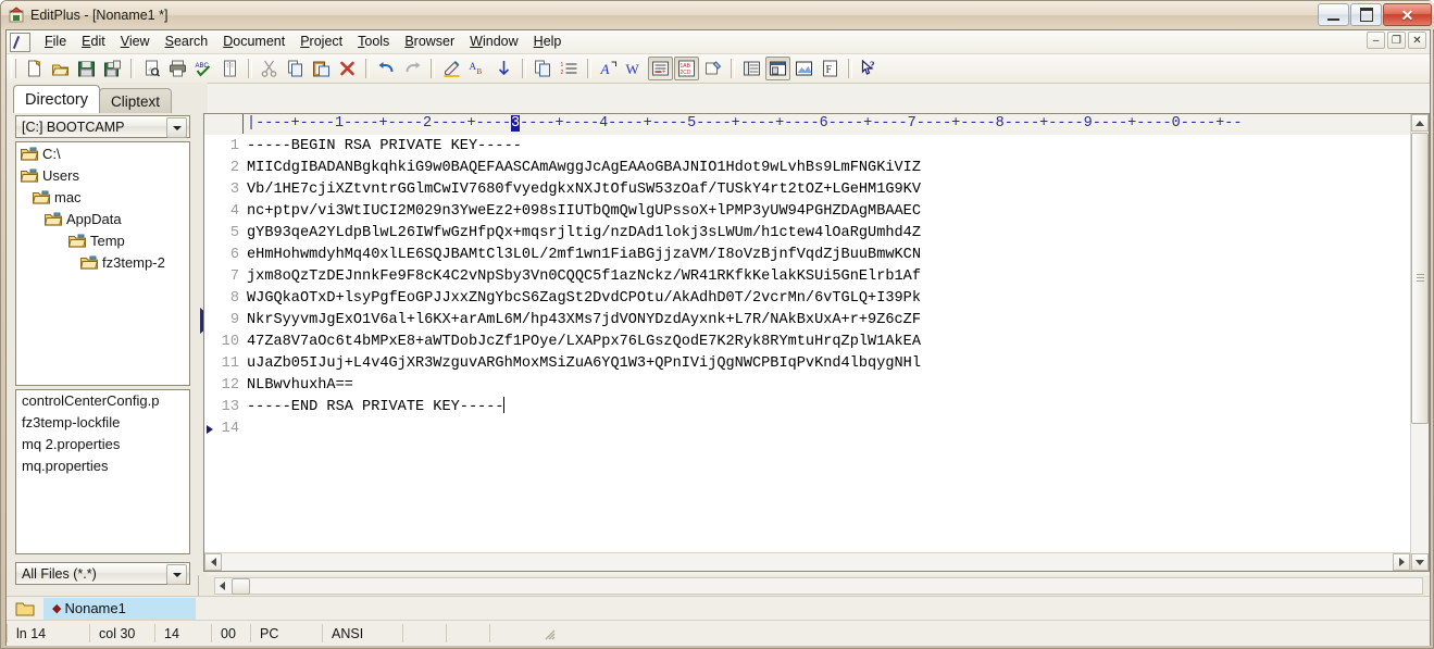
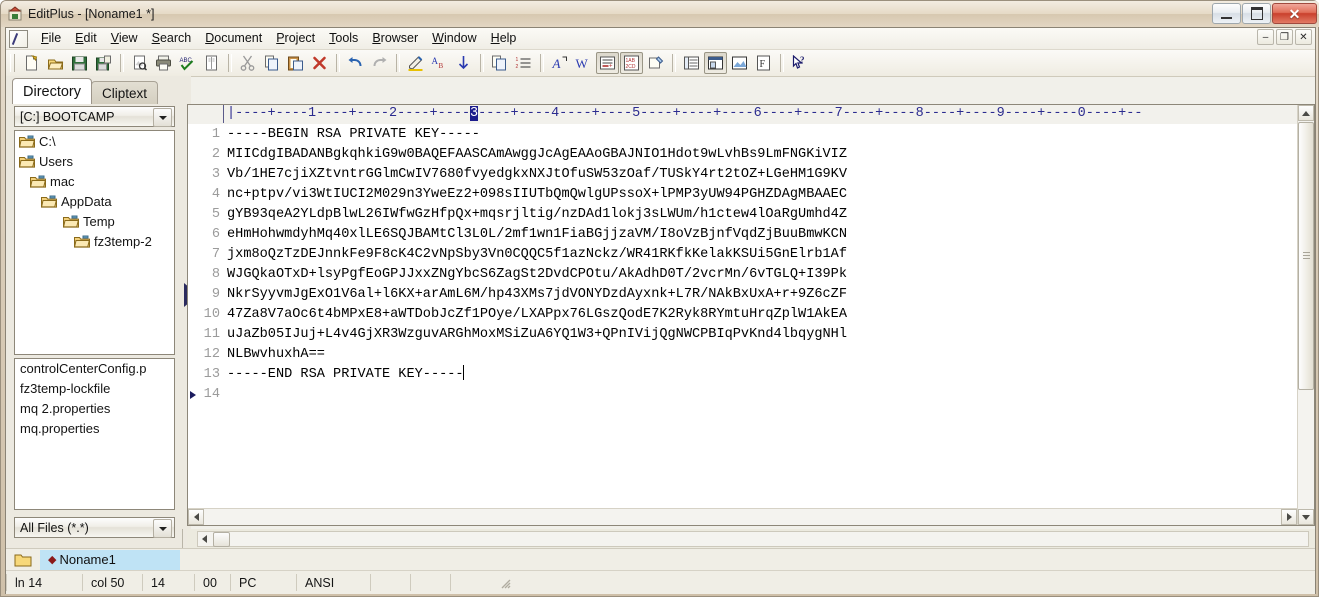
  EditPlus - [Noname1 *]
  ✕
  File
  Edit
  View
  Search
  Document
  Project
  Tools
  Browser
  Window
  Help
  –
  ❐
  ✕
  A
  B
  A
  W
  F
  ?
  Directory
  Cliptext
  [C:] BOOTCAMP
  C:\
  Users
  mac
  AppData
  Temp
  fz3temp-2
  controlCenterConfig.p
  fz3temp-lockfile
  mq 2.properties
  mq.properties
  All Files (*.*)
  |----+----1----+----2----+----3----+----4----+----5----+----+----6----+----7----+----8----+----9----+----0----+--
  1
  2
  3
  4
  5
  6
  7
  8
  9
  10
  11
  12
  13
  14
  -----BEGIN RSA PRIVATE KEY-----
  MIICdgIBADANBgkqhkiG9w0BAQEFAASCAmAwggJcAgEAAoGBAJNIO1Hdot9wLvhBs9LmFNGKiVIZ
  Vb/1HE7cjiXZtvntrGGlmCwIV7680fvyedgkxNXJtOfuSW53zOaf/TUSkY4rt2tOZ+LGeHM1G9KV
  nc+ptpv/vi3WtIUCI2M029n3YweEz2+098sIIUTbQmQwlgUPssoX+lPMP3yUW94PGHZDAgMBAAEC
  gYB93qeA2YLdpBlwL26IWfwGzHfpQx+mqsrjltig/nzDAd1lokj3sLWUm/h1ctew4lOaRgUmhd4Z
  eHmHohwmdyhMq40xlLE6SQJBAMtCl3L0L/2mf1wn1FiaBGjjzaVM/I8oVzBjnfVqdZjBuuBmwKCN
  jxm8oQzTzDEJnnkFe9F8cK4C2vNpSby3Vn0CQQC5f1azNckz/WR41RKfkKelakKSUi5GnElrb1Af
  WJGQkaOTxD+lsyPgfEoGPJJxxZNgYbcS6ZagSt2DvdCPOtu/AkAdhD0T/2vcrMn/6vTGLQ+I39Pk
  NkrSyyvmJgExO1V6al+l6KX+arAmL6M/hp43XMs7jdVONYDzdAyxnk+L7R/NAkBxUxA+r+9Z6cZF
  47Za8V7aOc6t4bMPxE8+aWTDobJcZf1POye/LXAPpx76LGszQodE7K2Ryk8RYmtuHrqZplW1AkEA
  uJaZb05IJuj+L4v4GjXR3WzguvARGhMoxMSiZuA6YQ1W3+QPnIVijQgNWCPBIqPvKnd4lbqygNHl
  NLBwvhuxhA==
  -----END RSA PRIVATE KEY-----
  ◆
  Noname1
  ln 14
- col 30
+ col 50
  14
  00
  PC
  ANSI
